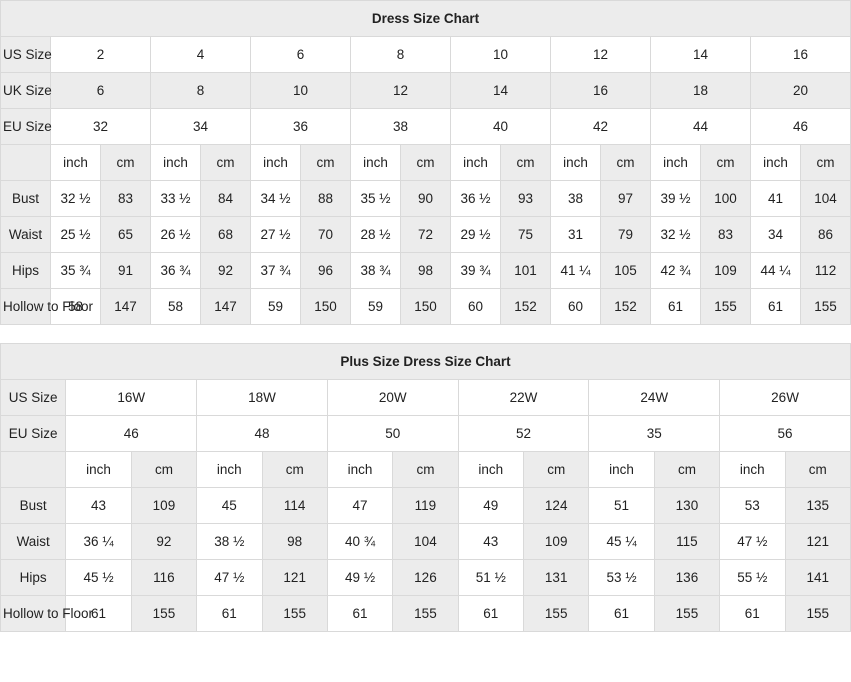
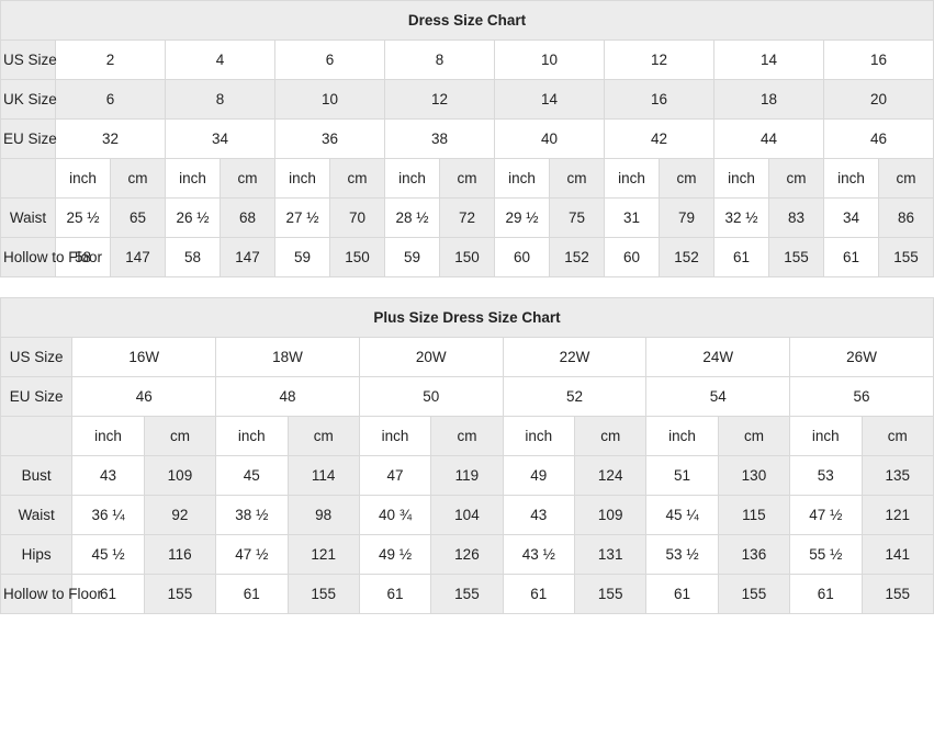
  Dress Size Chart
  US Size	2	4	6	8	10	12	14	16
  UK Size	6	8	10	12	14	16	18	20
  EU Size	32	34	36	38	40	42	44	46
  	inch	cm	inch	cm	inch	cm	inch	cm	inch	cm	inch	cm	inch	cm	inch	cm
- Bust	32 ½	83	33 ½	84	34 ½	88	35 ½	90	36 ½	93	38	97	39 ½	100	41	104
  Waist	25 ½	65	26 ½	68	27 ½	70	28 ½	72	29 ½	75	31	79	32 ½	83	34	86
- Hips	35 ¾	91	36 ¾	92	37 ¾	96	38 ¾	98	39 ¾	101	41 ¼	105	42 ¾	109	44 ¼	112
  Hollow to For	58	147	58	147	59	150	59	150	60	152	60	152	61	155	61	155
  Plus Size Dress Size Chart
  US Size	16W	18W	20W	22W	24W	26W
- EU Size	46	48	50	52	35	56
+ EU Size	46	48	50	52	54	56
  	inch	cm	inch	cm	inch	cm	inch	cm	inch	cm	inch	cm
  Bust	43	109	45	114	47	119	49	124	51	130	53	135
  Waist	36 ¼	92	38 ½	98	40 ¾	104	43	109	45 ¼	115	47 ½	121
- Hips	45 ½	116	47 ½	121	49 ½	126	51 ½	131	53 ½	136	55 ½	141
+ Hips	45 ½	116	47 ½	121	49 ½	126	43 ½	131	53 ½	136	55 ½	141
  Hollow to Floo	61	155	61	155	61	155	61	155	61	155	61	155
